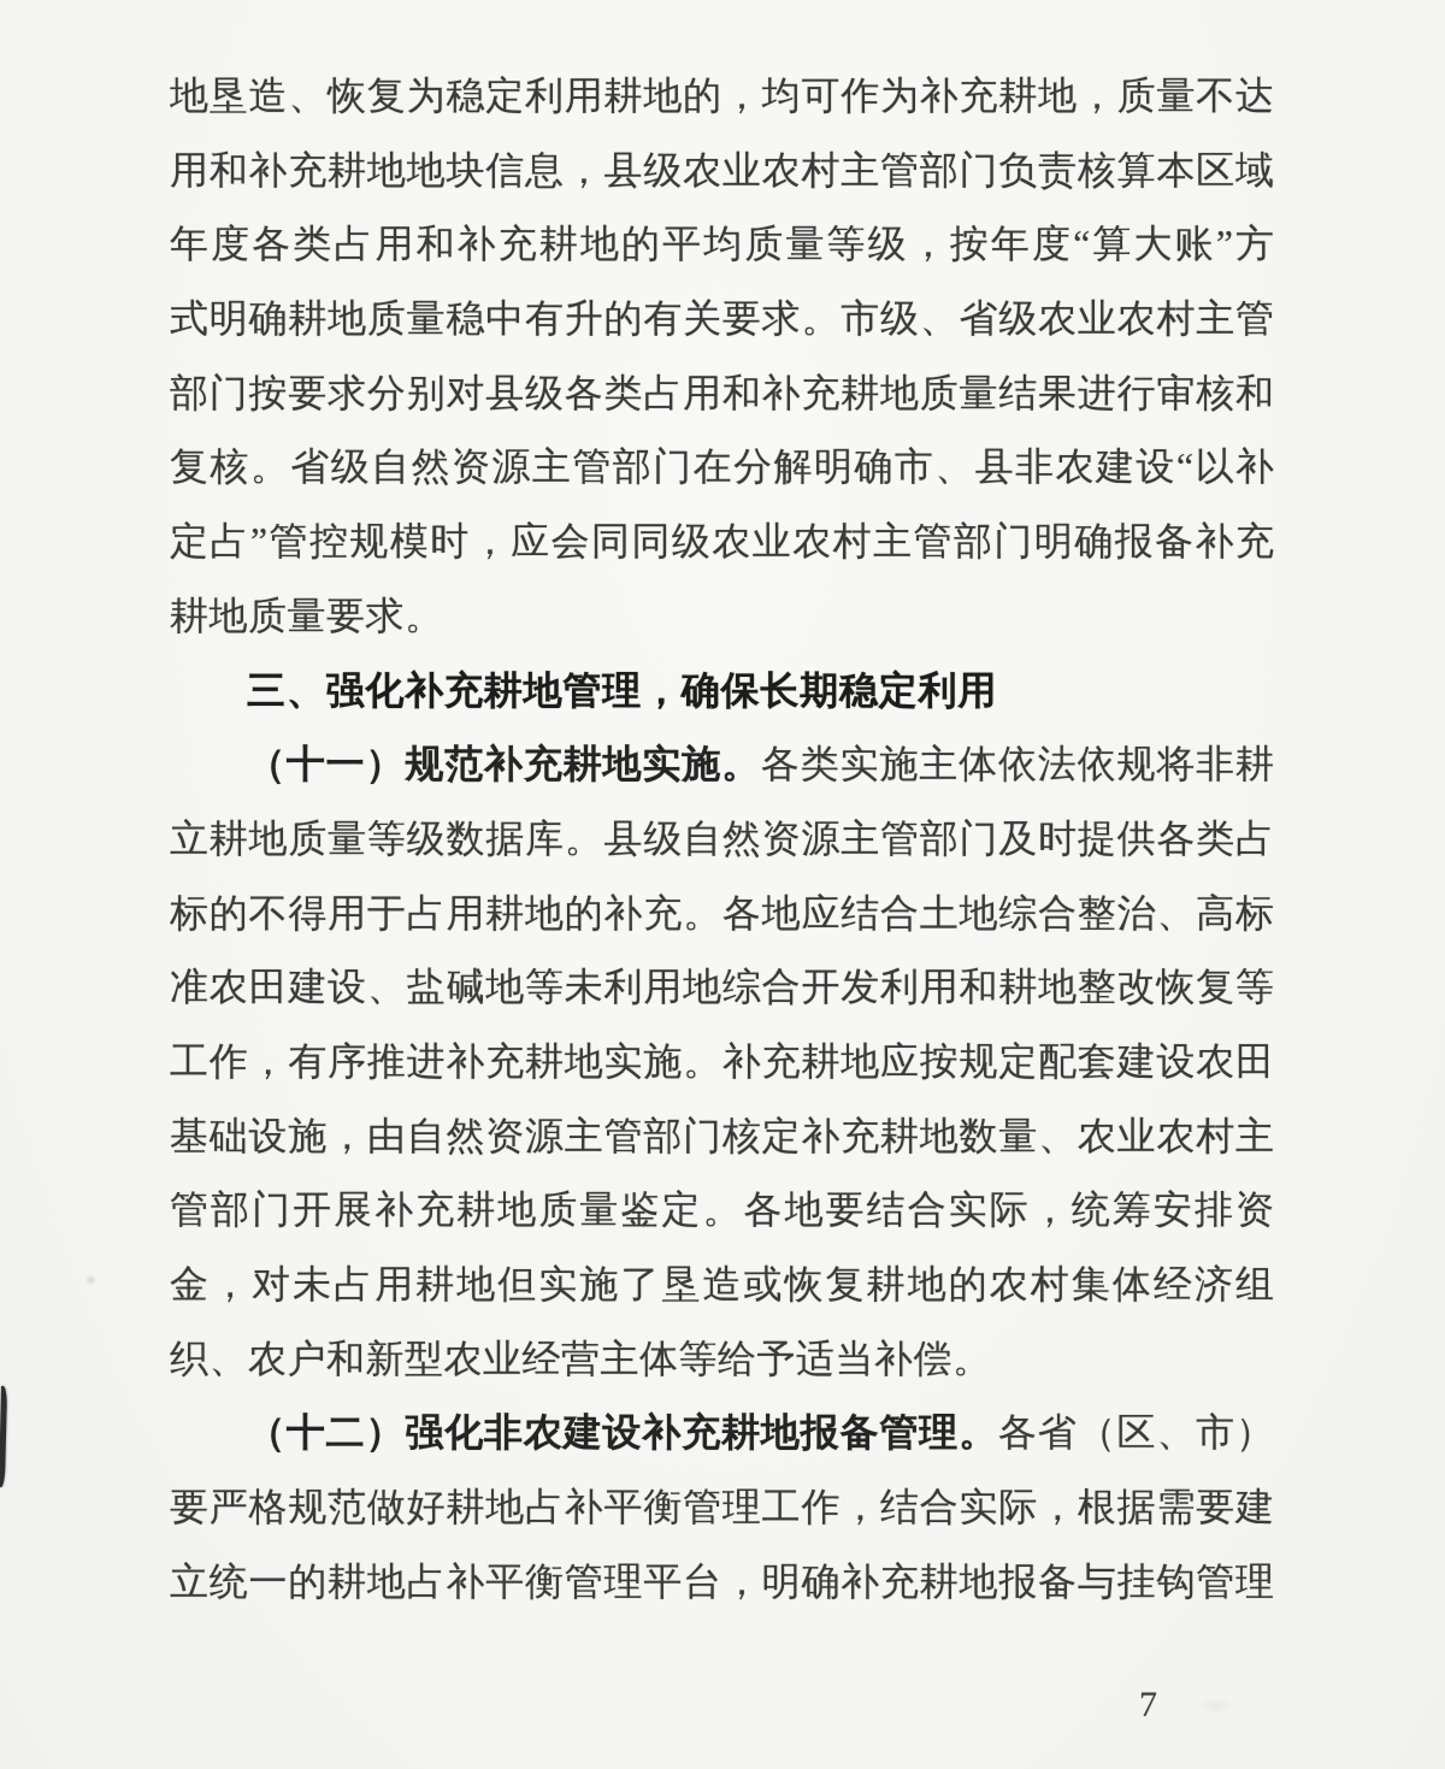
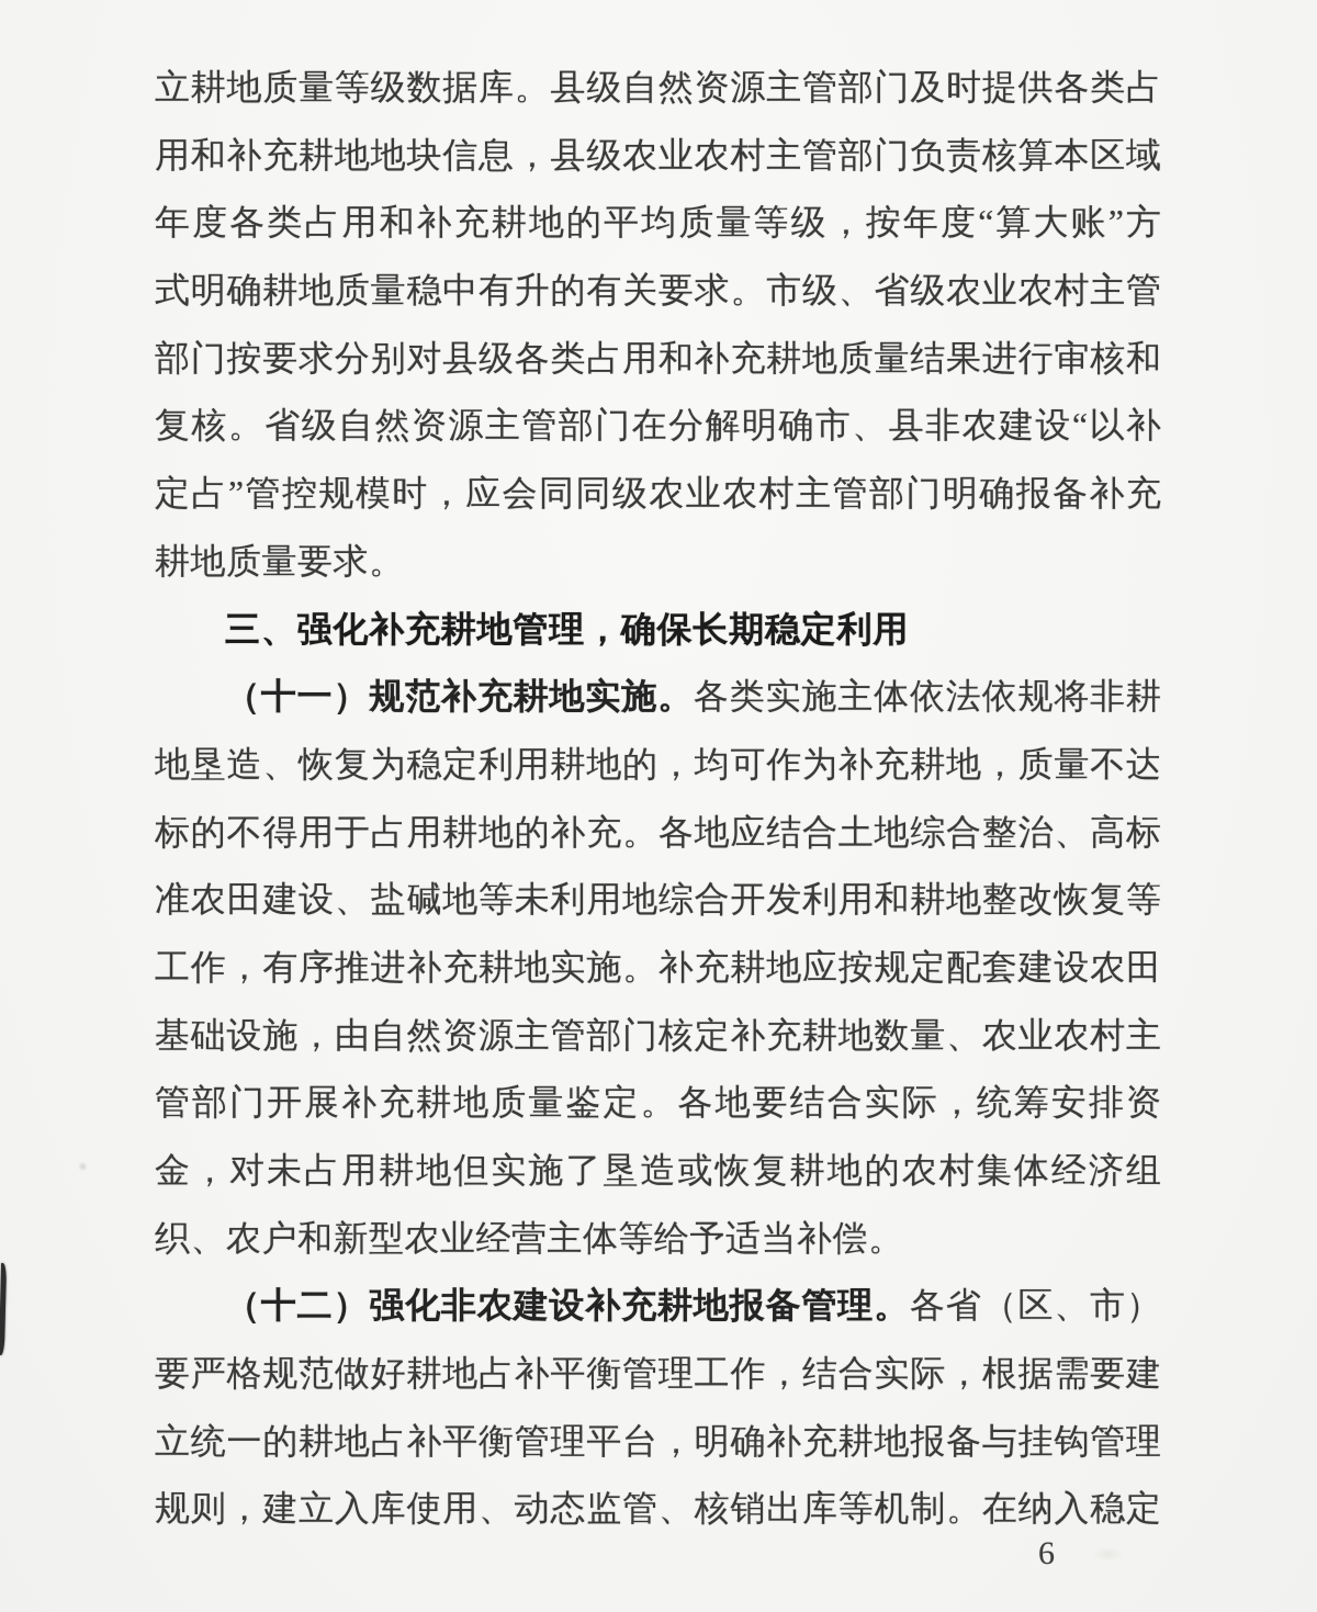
- 地垦造、恢复为稳定利用耕地的，均可作为补充耕地，质量不达
+ 立耕地质量等级数据库。县级自然资源主管部门及时提供各类占
  用和补充耕地地块信息，县级农业农村主管部门负责核算本区域
  年度各类占用和补充耕地的平均质量等级，按年度“算大账”方
  式明确耕地质量稳中有升的有关要求。市级、省级农业农村主管
  部门按要求分别对县级各类占用和补充耕地质量结果进行审核和
  复核。省级自然资源主管部门在分解明确市、县非农建设“以补
  定占”管控规模时，应会同同级农业农村主管部门明确报备补充
  耕地质量要求。
  三、强化补充耕地管理，确保长期稳定利用
  （十一）规范补充耕地实施。各类实施主体依法依规将非耕
- 立耕地质量等级数据库。县级自然资源主管部门及时提供各类占
+ 地垦造、恢复为稳定利用耕地的，均可作为补充耕地，质量不达
  标的不得用于占用耕地的补充。各地应结合土地综合整治、高标
  准农田建设、盐碱地等未利用地综合开发利用和耕地整改恢复等
  工作，有序推进补充耕地实施。补充耕地应按规定配套建设农田
  基础设施，由自然资源主管部门核定补充耕地数量、农业农村主
  管部门开展补充耕地质量鉴定。各地要结合实际，统筹安排资
  金，对未占用耕地但实施了垦造或恢复耕地的农村集体经济组
  织、农户和新型农业经营主体等给予适当补偿。
  （十二）强化非农建设补充耕地报备管理。各省（区、市）
  要严格规范做好耕地占补平衡管理工作，结合实际，根据需要建
  立统一的耕地占补平衡管理平台，明确补充耕地报备与挂钩管理
+ 规则，建立入库使用、动态监管、核销出库等机制。在纳入稳定
- 7
+ 6
